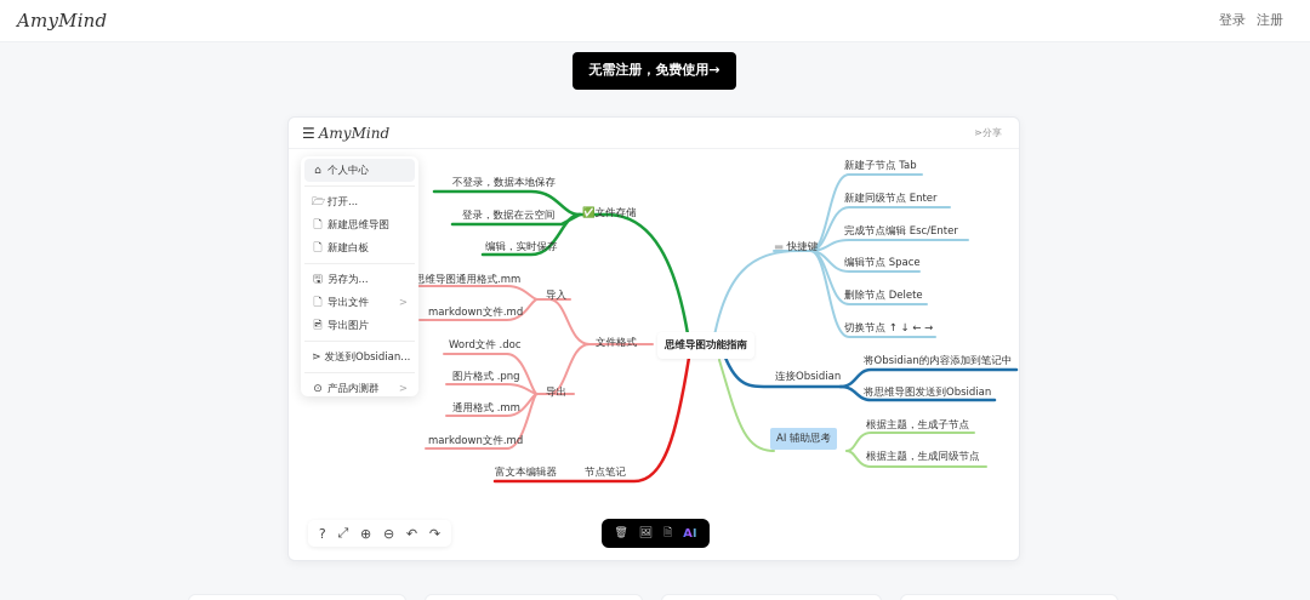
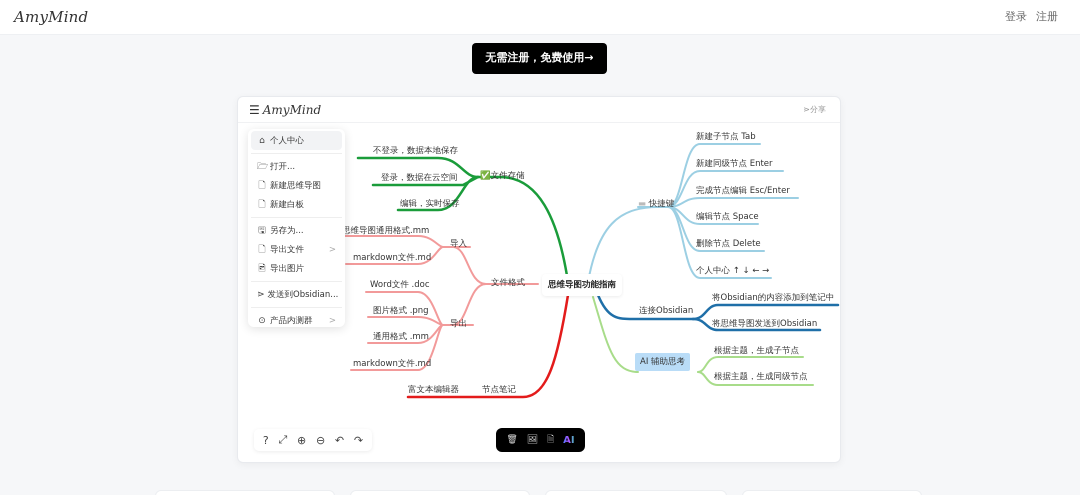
  AmyMind
  登录
  注册
  无需注册，免费使用→
  ☰
  AmyMind
  ⋗分享
  思维导图功能指南
  ✅文件存储
  不登录，数据本地保存
  登录，数据在云空间
  编辑，实时保存
  文件格式
  导入
  思维导图通用格式.mm
  markdown文件.md
  导出
  Word文件 .doc
  图片格式 .png
  通用格式 .mm
  markdown文件.md
  节点笔记
  富文本编辑器
  ▬ 快捷键
  新建子节点 Tab
  新建同级节点 Enter
  完成节点编辑 Esc/Enter
  编辑节点 Space
  删除节点 Delete
- 切换节点 ↑ ↓ ← →
+ 个人中心 ↑ ↓ ← →
  连接Obsidian
  将Obsidian的内容添加到笔记中
  将思维导图发送到Obsidian
  AI 辅助思考
  根据主题，生成子节点
  根据主题，生成同级节点
  ⌂
  个人中心
  🗁
  打开...
  🗋
  新建思维导图
  🗋
  新建白板
  🖫
  另存为...
  🗋
  导出文件
  >
  🖻
  导出图片
  ⋗
  发送到Obsidian...
  ⊙
  产品内测群
  >
  ?
  ⤢
  ⊕
  ⊖
  ↶
  ↷
  🗑
  🖼
  🗎
  AI
